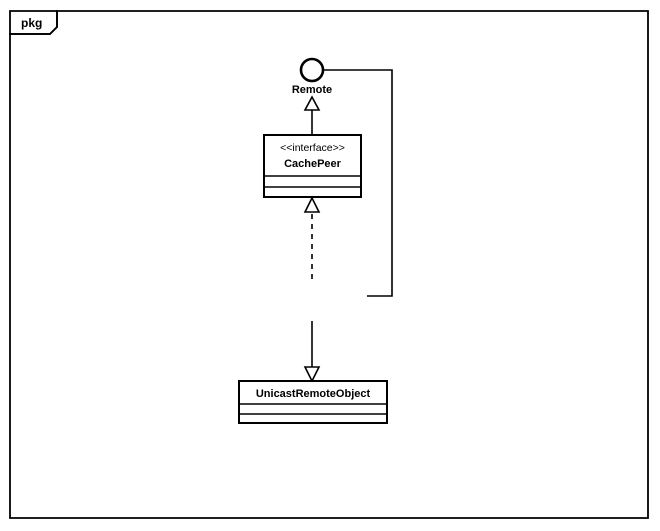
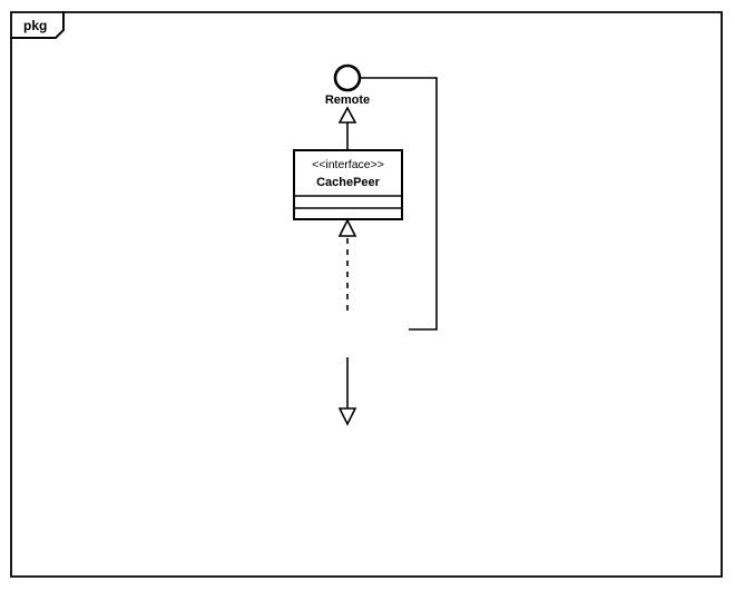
  pkg
  Remote
  <<interface>>
  CachePeer
- UnicastRemoteObject
